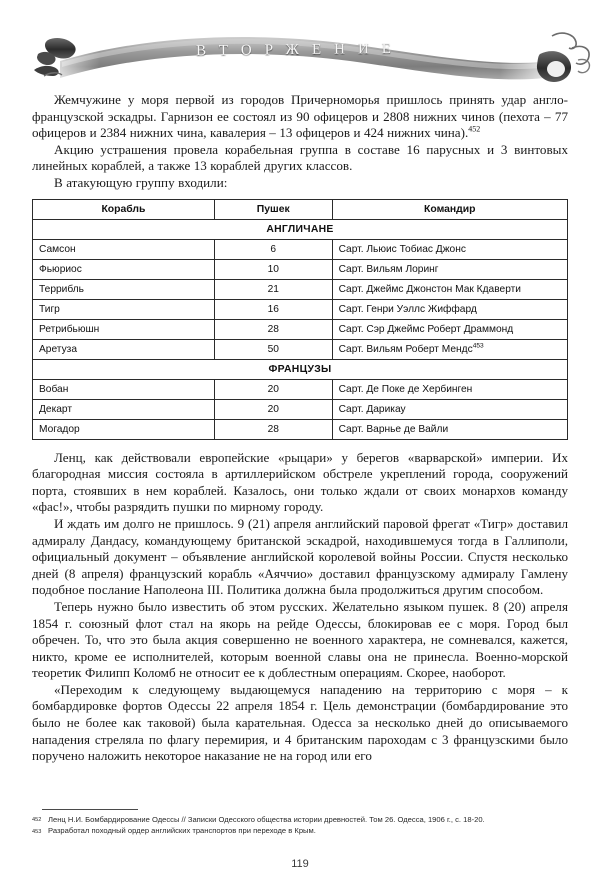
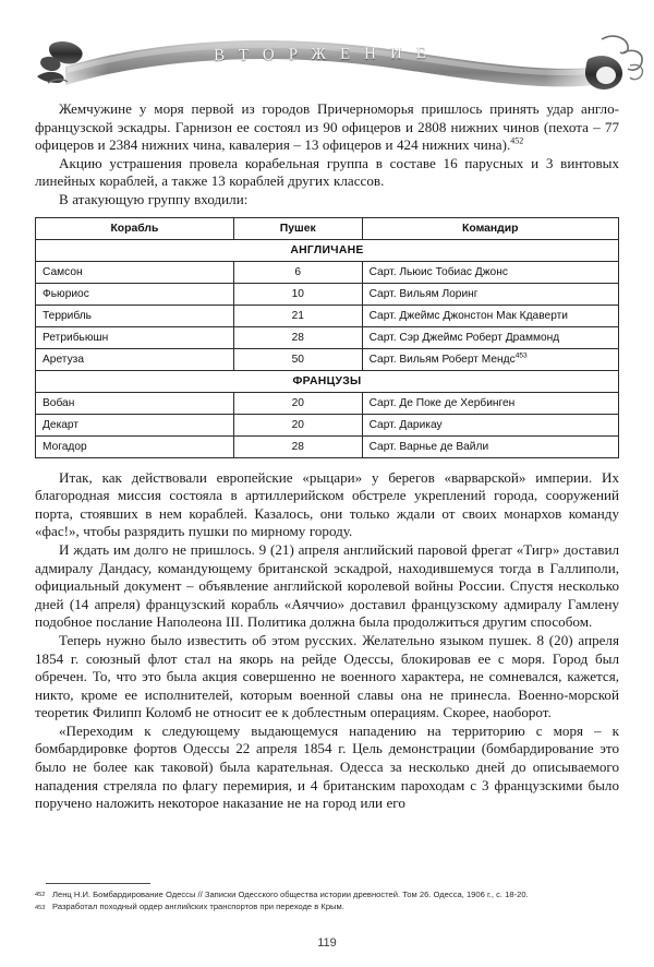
  ВТОРЖЕНИЕ
  Жемчужине у моря первой из городов Причерноморья пришлось принять удар англо-французской эскадры. Гарнизон ее состоял из 90 офицеров и 2808 нижних чинов (пехота – 77 офицеров и 2384 нижних чина, кавалерия – 13 офицеров и 424 нижних чина).452
  Акцию устрашения провела корабельная группа в составе 16 парусных и 3 винтовых линейных кораблей, а также 13 кораблей других классов.
  В атакующую группу входили:
  Корабль	Пушек	Командир
  АНГЛИЧАНЕ
  Самсон	6	Сарт. Льюис Тобиас Джонс
  Фьюриос	10	Сарт. Вильям Лоринг
  Террибль	21	Сарт. Джеймс Джонстон Мак Кдаверти
- Тигр	16	Сарт. Генри Уэллс Жиффард
  Ретрибьюшн	28	Сарт. Сэр Джеймс Роберт Драммонд
  Аретуза	50	Сарт. Вильям Роберт Мендс
  ФРАНЦУЗЫ
  Вобан	20	Сарт. Де Поке де Хербинген
  Декарт	20	Сарт. Дарикау
  Могадор	28	Сарт. Варнье де Вайли
- Ленц, как действовали европейские «рыцари» у берегов «варварской» империи. Их благородная миссия состояла в артиллерийском обстреле укреплений города, сооружений порта, стоявших в нем кораблей. Казалось, они только ждали от своих монархов команду «фас!», чтобы разрядить пушки по мирному городу.
+ Итак, как действовали европейские «рыцари» у берегов «варварской» империи. Их благородная миссия состояла в артиллерийском обстреле укреплений города, сооружений порта, стоявших в нем кораблей. Казалось, они только ждали от своих монархов команду «фас!», чтобы разрядить пушки по мирному городу.
- И ждать им долго не пришлось. 9 (21) апреля английский паровой фрегат «Тигр» доставил адмиралу Дандасу, командующему британской эскадрой, находившемуся тогда в Галлиполи, официальный документ – объявление английской королевой войны России. Спустя несколько дней (8 апреля) французский корабль «Аяччио» доставил французскому адмиралу Гамлену подобное послание Наполеона III. Политика должна была продолжиться другим способом.
+ И ждать им долго не пришлось. 9 (21) апреля английский паровой фрегат «Тигр» доставил адмиралу Дандасу, командующему британской эскадрой, находившемуся тогда в Галлиполи, официальный документ – объявление английской королевой войны России. Спустя несколько дней (14 апреля) французский корабль «Аяччио» доставил французскому адмиралу Гамлену подобное послание Наполеона III. Политика должна была продолжиться другим способом.
  Теперь нужно было известить об этом русских. Желательно языком пушек. 8 (20) апреля 1854 г. союзный флот стал на якорь на рейде Одессы, блокировав ее с моря. Город был обречен. То, что это была акция совершенно не военного характера, не сомневался, кажется, никто, кроме ее исполнителей, которым военной славы она не принесла. Военно-морской теоретик Филипп Коломб не относит ее к доблестным операциям. Скорее, наоборот.
  «Переходим к следующему выдающемуся нападению на территорию с моря – к бомбардировке фортов Одессы 22 апреля 1854 г. Цель демонстрации (бомбардирование это было не более как таковой) была карательная. Одесса за несколько дней до описываемого нападения стреляла по флагу перемирия, и 4 британским пароходам с 3 французскими было поручено наложить некоторое наказание не на город или его
  Ленц Н.И. Бомбардирование Одессы // Записки Одесского общества истории древностей. Том 26. Одесса, 1906 г., с. 18-20.
  Разработал походный ордер английских транспортов при переходе в Крым.
  119
